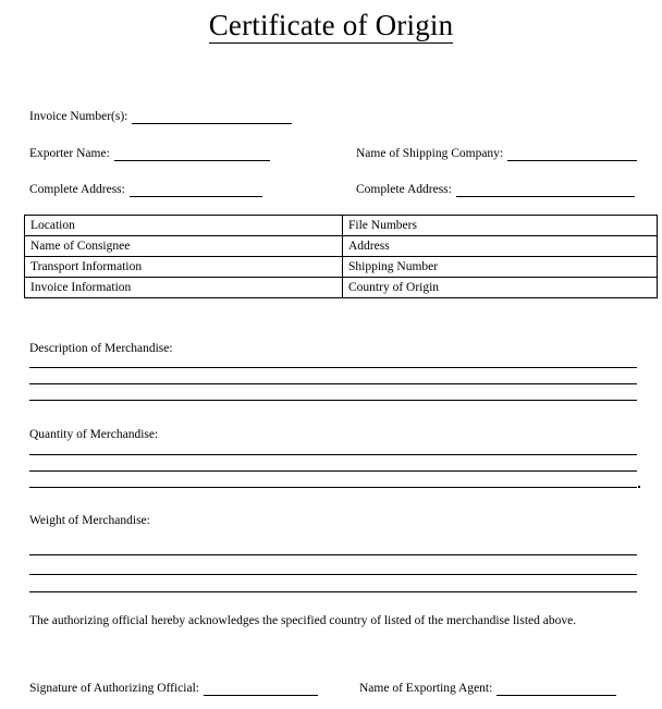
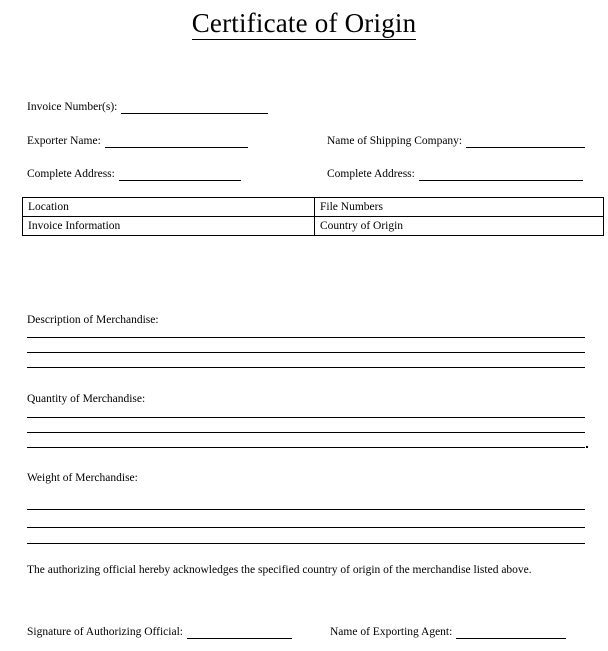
  Certificate of Origin
  Invoice Number(s):
  Exporter Name:
  Name of Shipping Company:
  Complete Address:
  Complete Address:
  Location	File Numbers
- Name of Consignee	Address
- Transport Information	Shipping Number
  Invoice Information	Country of Origin
  Description of Merchandise:
  Quantity of Merchandise:
  Weight of Merchandise:
- The authorizing official hereby acknowledges the specified country of listed of the merchandise listed above.
+ The authorizing official hereby acknowledges the specified country of origin of the merchandise listed above.
  Signature of Authorizing Official:
  Name of Exporting Agent:
